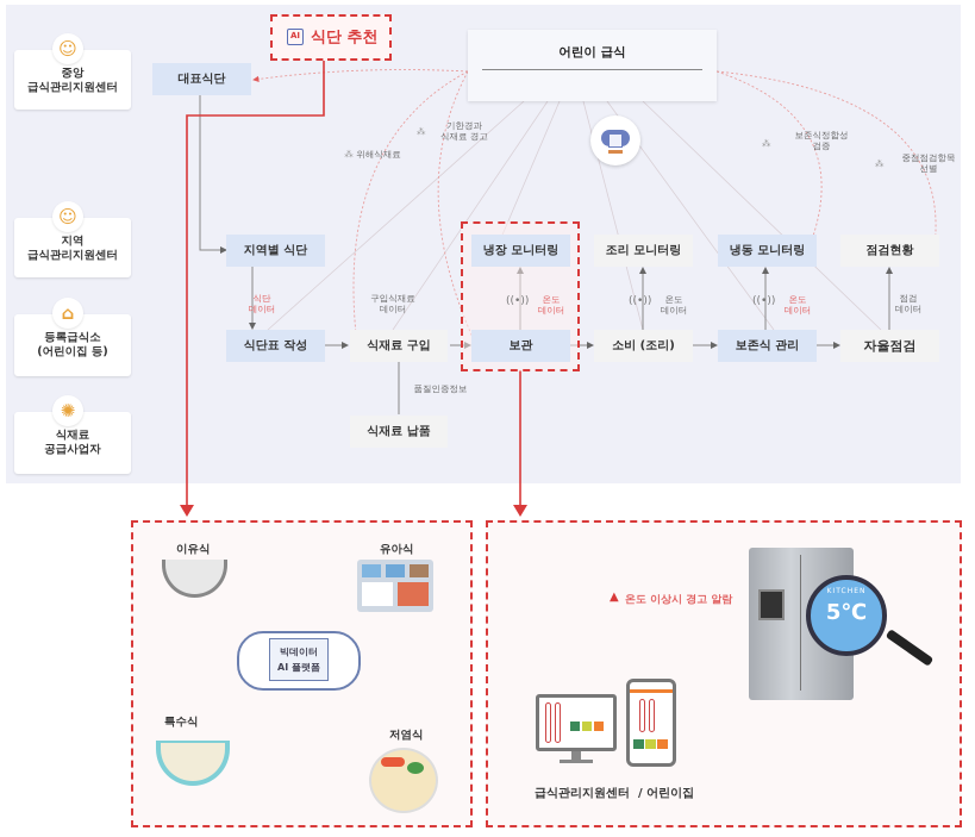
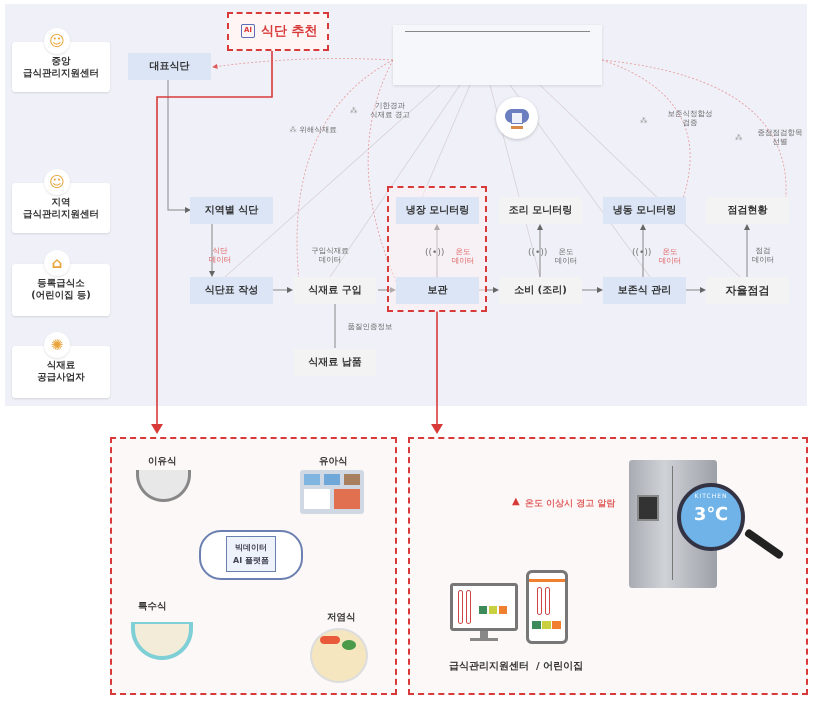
  중앙
  급식관리지원센터
  ☺
  지역
  급식관리지원센터
  ☺
  등록급식소
  (어린이집 등)
  ⌂
  식재료
  공급사업자
  ✺
  AI
  식단 추천
- 어린이 급식
  ⁂ 위해식재료
  기한경과
  식재료 경고
  ⁂
  보존식정합성
  검증
  ⁂
  중점점검항목
  선별
  ⁂
  대표식단
  지역별 식단
  식단표 작성
  식재료 구입
  식재료 납품
  냉장 모니터링
  보관
  조리 모니터링
  소비 (조리)
  냉동 모니터링
  보존식 관리
  점검현황
  자율점검
  식단
  데이터
  구입식재료
  데이터
  품질인증정보
  ((•))
  온도
  데이터
  ((•))
  온도
  데이터
  ((•))
  온도
  데이터
  점검
  데이터
  이유식
  유아식
  빅데이터
  AI 플랫폼
  특수식
  저염식
- 5℃
+ 3℃
  ▲
  온도 이상시 경고 알람
  급식관리지원센터 / 어린이집
